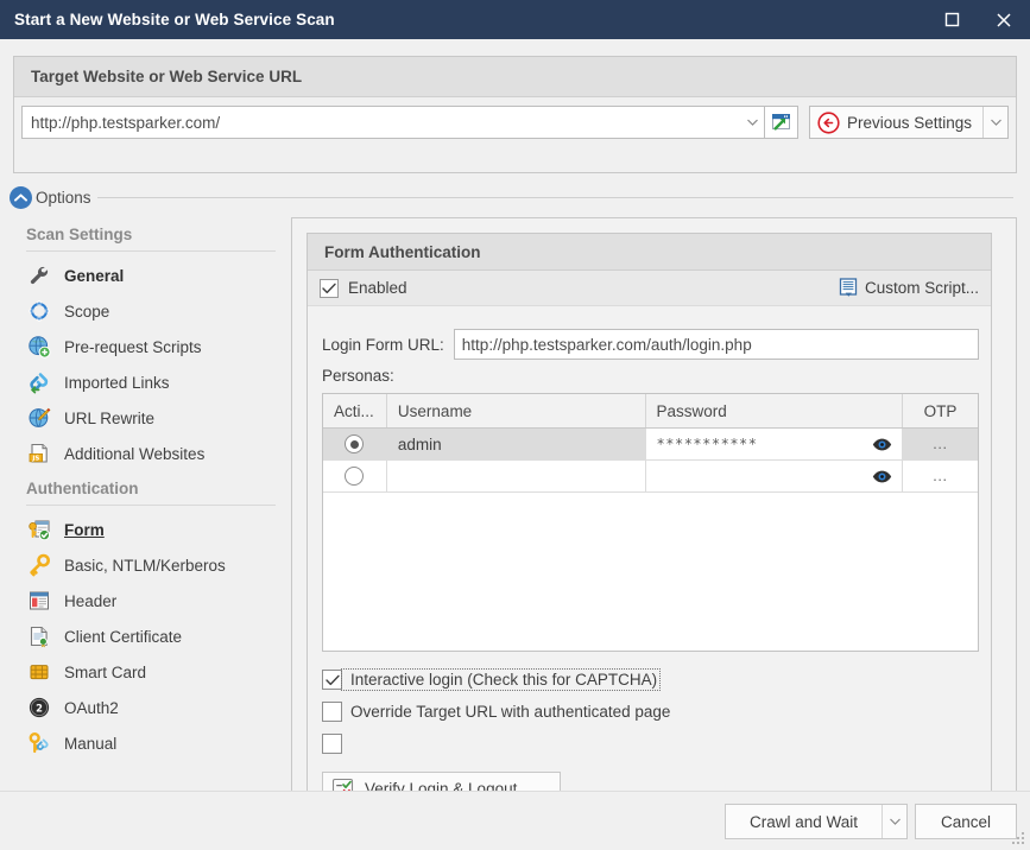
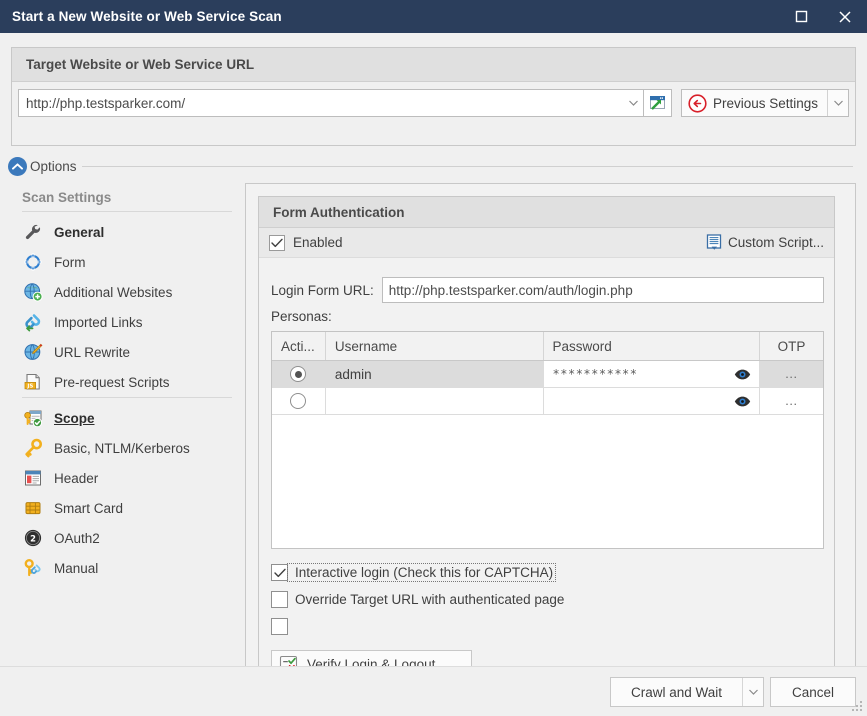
  Start a New Website or Web Service Scan
  Target Website or Web Service URL
  http://php.testsparker.com/
  Previous Settings
  Options
  Scan Settings
  General
- Scope
+ Form
- Pre-request Scripts
+ Additional Websites
  Imported Links
  URL Rewrite
- Additional Websites
+ Pre-request Scripts
- Authentication
- Form
+ Scope
  Basic, NTLM/Kerberos
  Header
- Client Certificate
  Smart Card
  2
  OAuth2
  Manual
  Form Authentication
  Enabled
  Custom Script...
  Login Form URL:
  http://php.testsparker.com/auth/login.php
  Personas:
  Acti...
  Username
  Password
  OTP
  admin
  ***********
  …
  …
  Interactive login (Check this for CAPTCHA)
  Override Target URL with authenticated page
  Verify Login & Logout...
  Crawl and Wait
  Cancel
